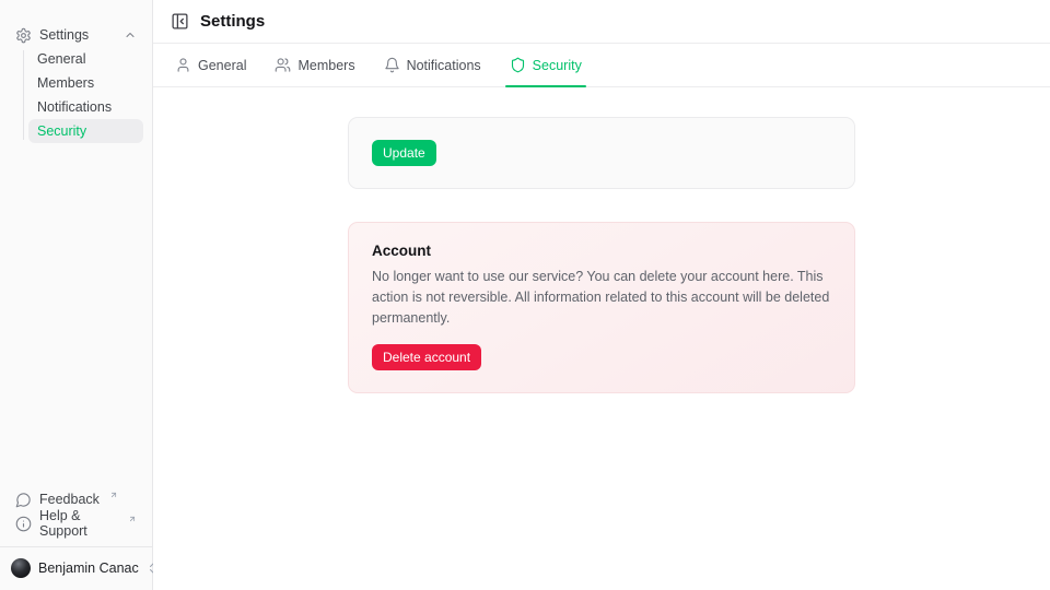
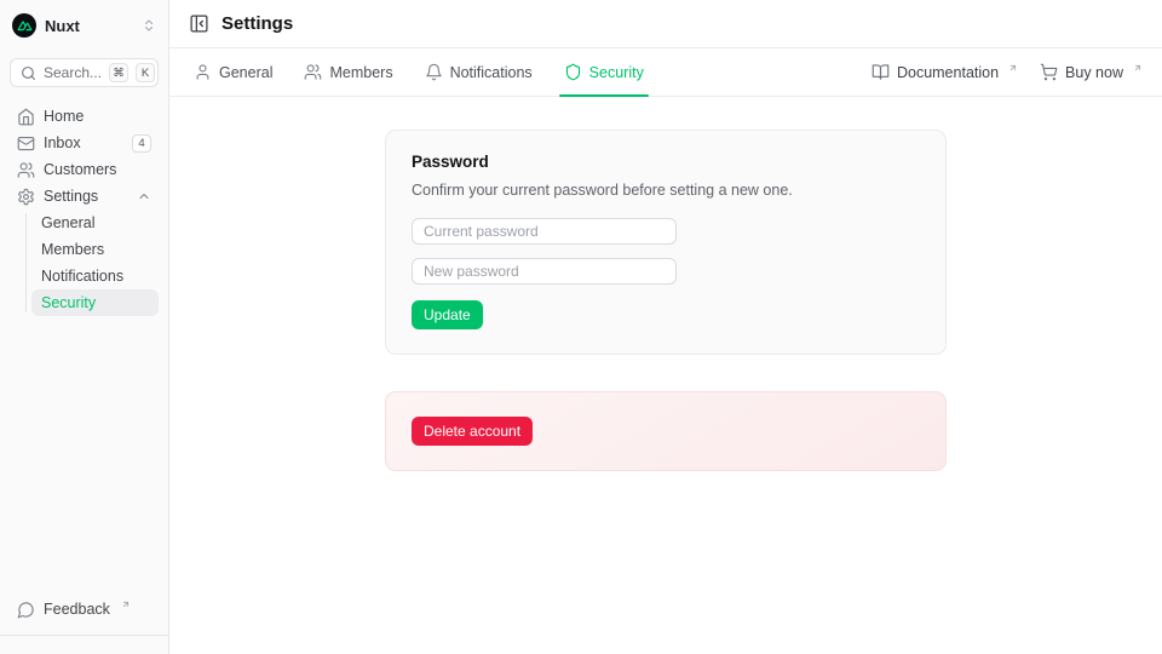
+ Nuxt
+ Search...
+ ⌘
+ K
+ Home
+ Inbox
+ 4
+ Customers
  Settings
  General
  Members
  Notifications
  Security
  Feedback
- Help & Support
- Benjamin Canac
  Settings
  General
  Members
  Notifications
  Security
+ Documentation
+ Buy now
+ Password
+ Confirm your current password before setting a new one.
+ Current password
+ New password
  Update
- Account
- No longer want to use our service? You can delete your account here. This action is not reversible. All information related to this account will be deleted permanently.
  Delete account
